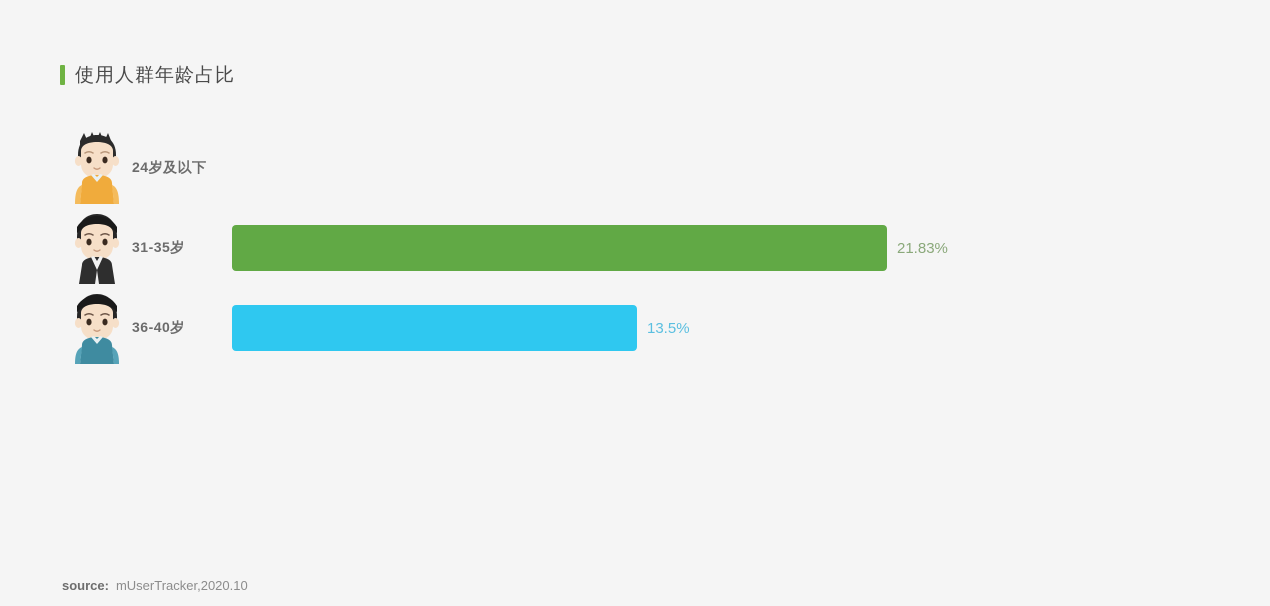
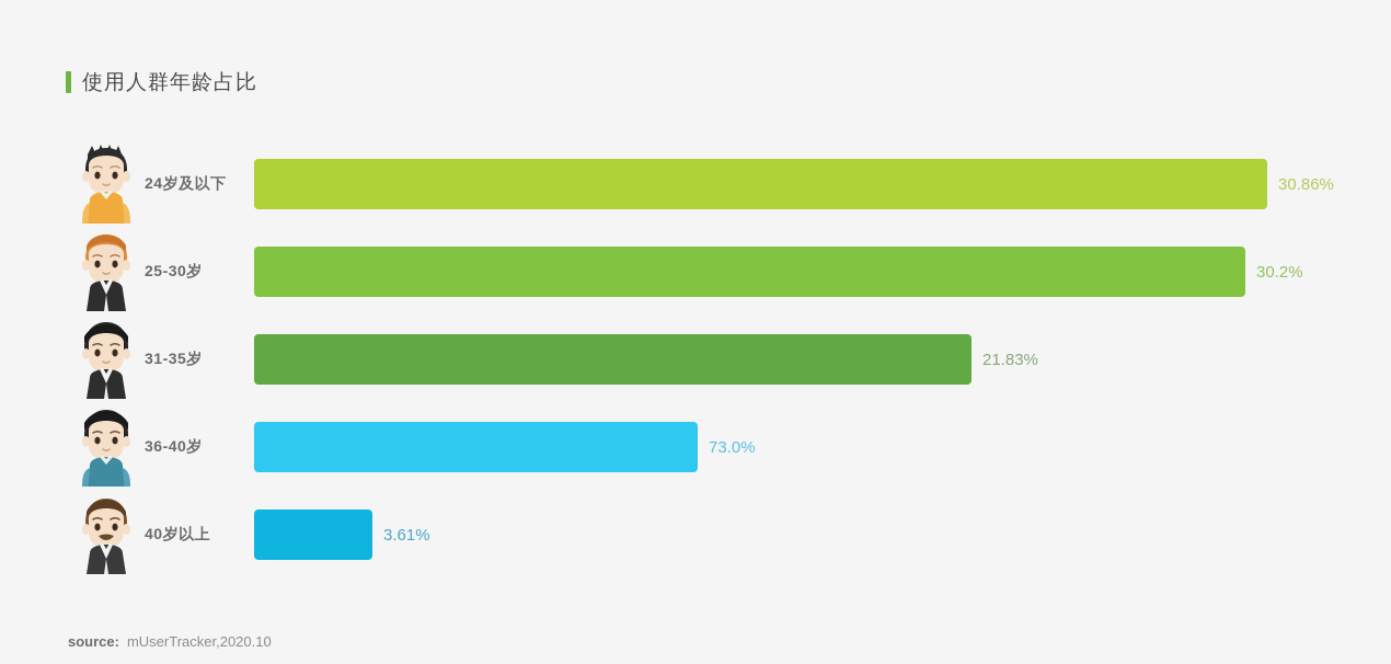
  使用人群年龄占比
  24岁及以下
+ 30.86%
+ 25-30岁
+ 30.2%
  31-35岁
  21.83%
  36-40岁
- 13.5%
+ 73.0%
+ 40岁以上
+ 3.61%
  source: mUserTracker,2020.10
